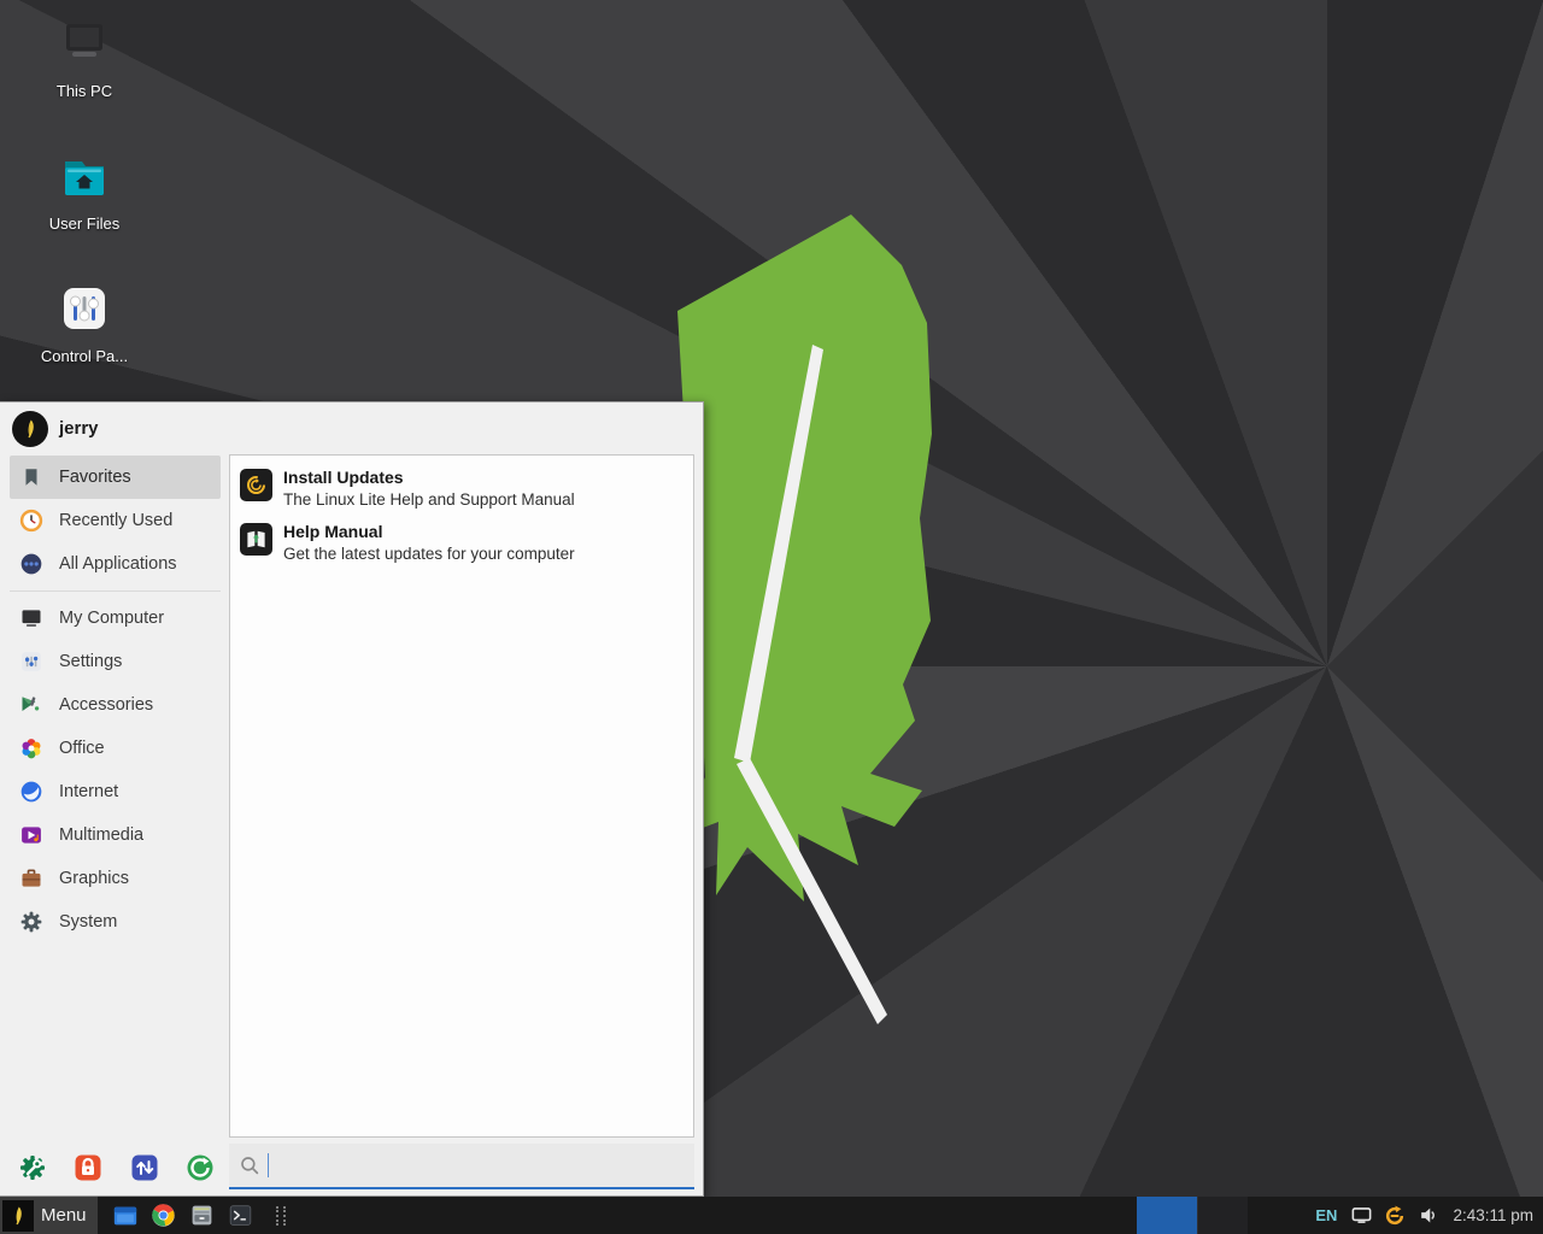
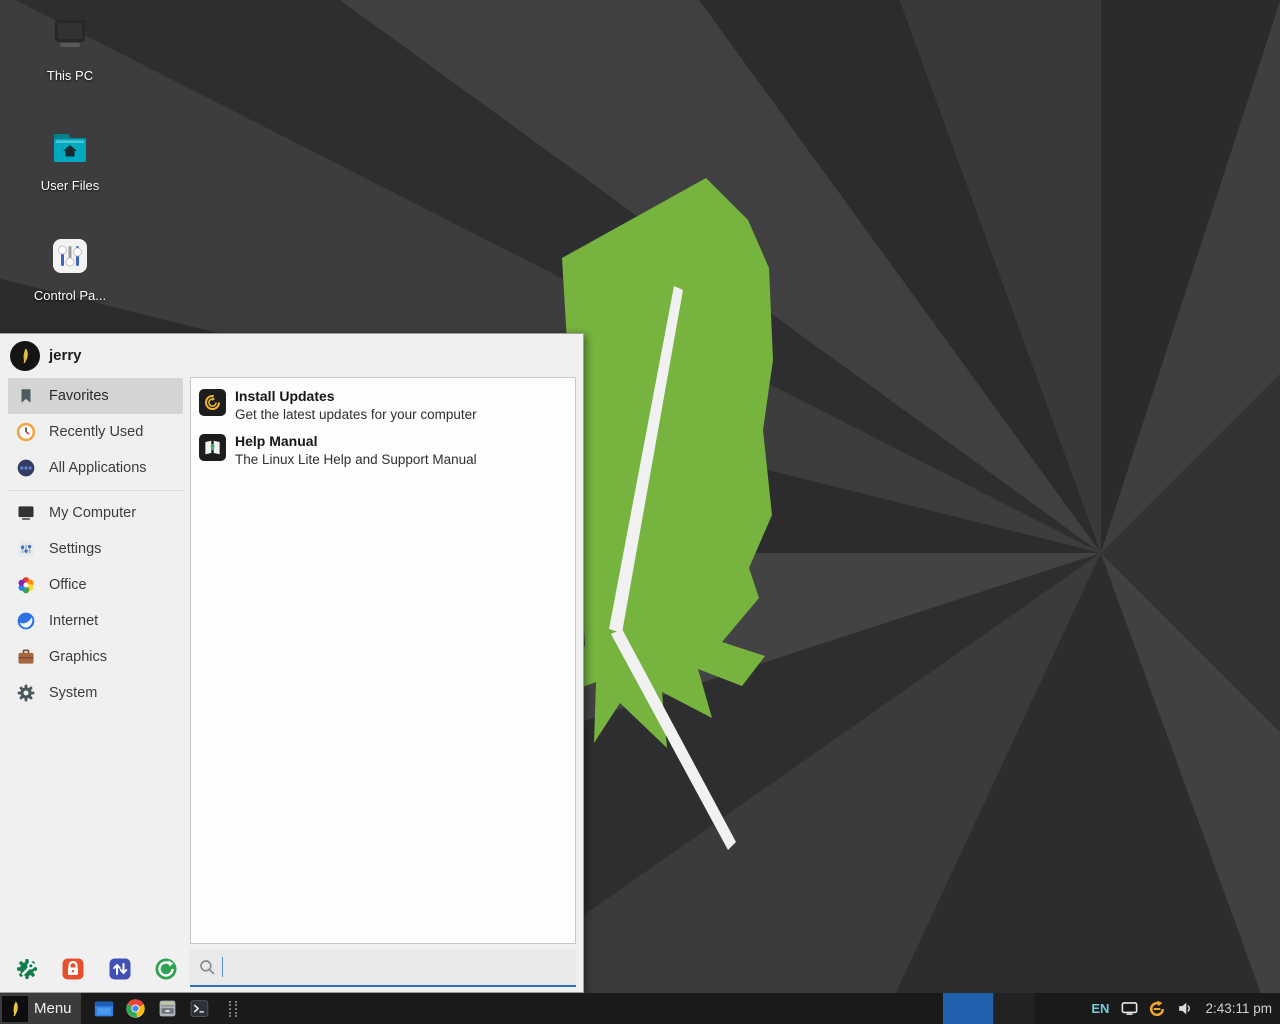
  This PC
  User Files
  Control Pa...
  jerry
  Favorites
  Recently Used
  All Applications
  My Computer
  Settings
- Accessories
  Office
  Internet
- Multimedia
  Graphics
  System
  Install Updates
- The Linux Lite Help and Support Manual
+ Get the latest updates for your computer
  Help Manual
- Get the latest updates for your computer
+ The Linux Lite Help and Support Manual
  Menu
  EN
  2:43:11 pm
